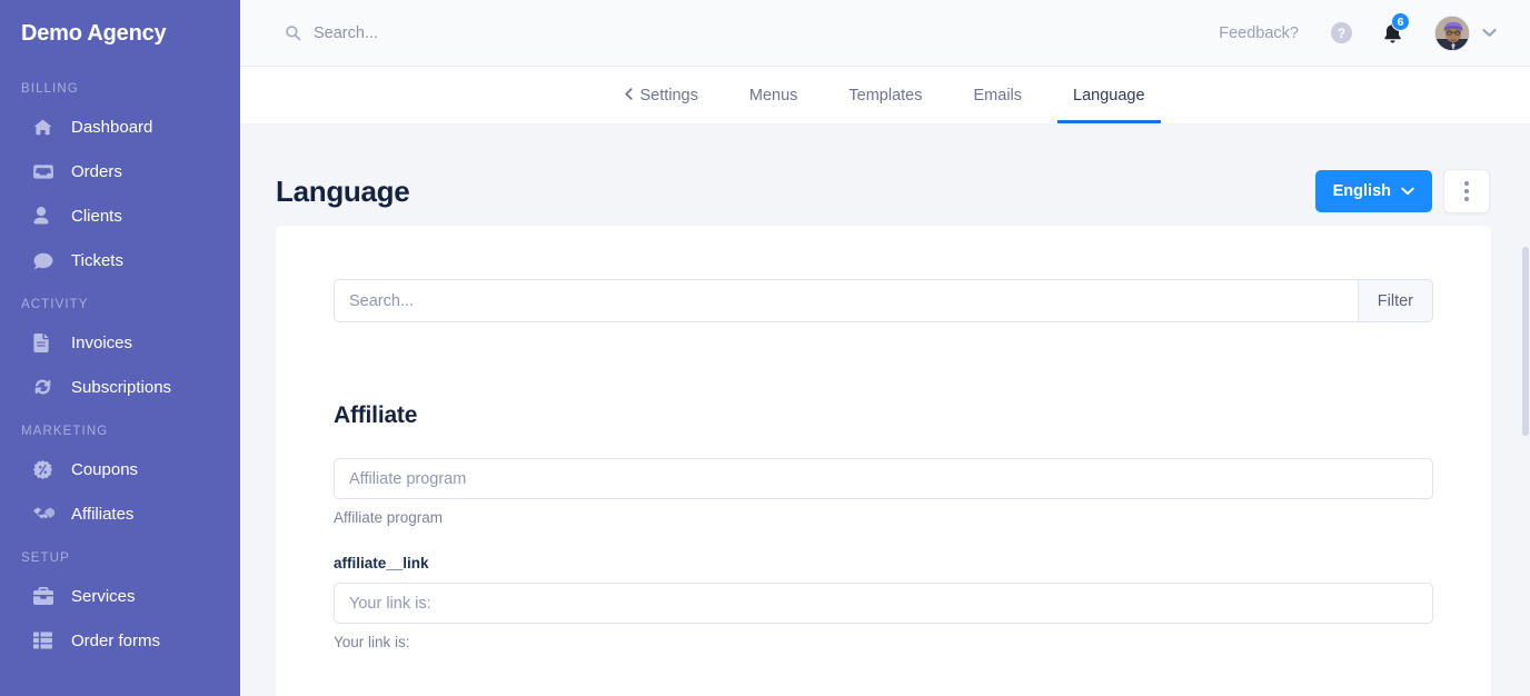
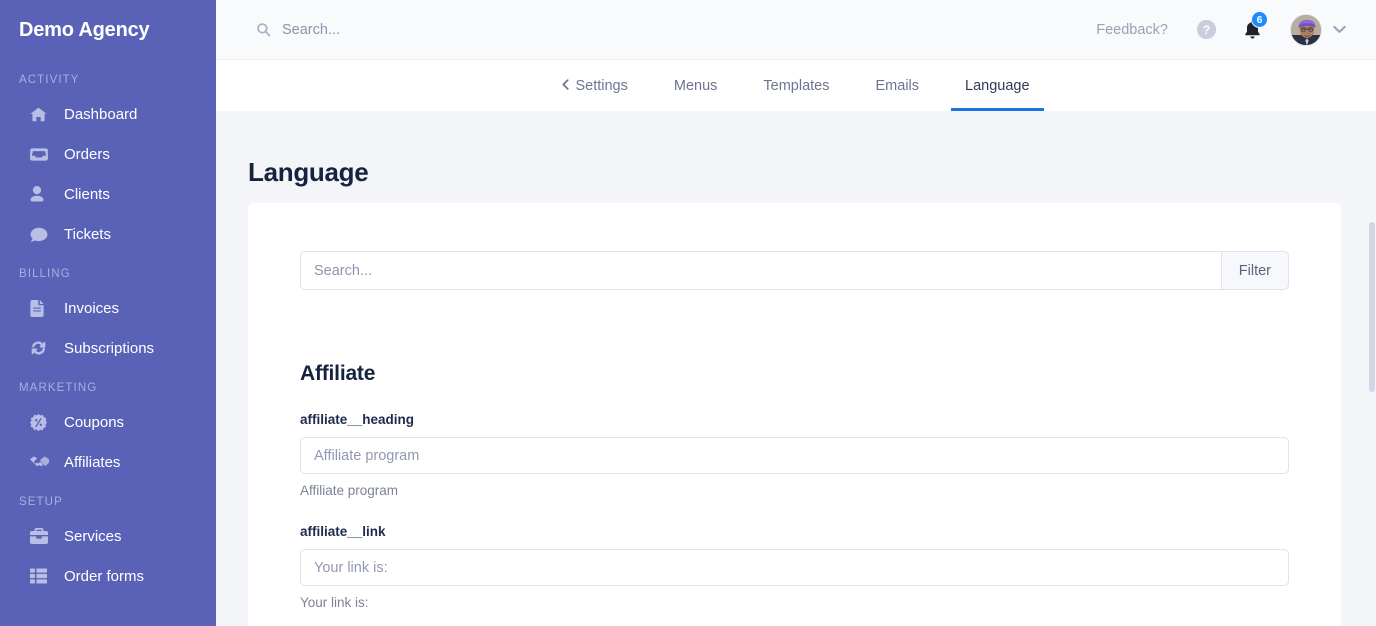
  Demo Agency
- BILLING
+ ACTIVITY
  Dashboard
  Orders
  Clients
  Tickets
- ACTIVITY
+ BILLING
  Invoices
  Subscriptions
  MARKETING
  Coupons
  Affiliates
  SETUP
  Services
  Order forms
  Search...
  Feedback?
  ?
  6
  Settings
  Menus
  Templates
  Emails
  Language
  Language
- English
  Search...
  Filter
  Affiliate
+ affiliate__heading
  Affiliate program
  Affiliate program
  affiliate__link
  Your link is:
  Your link is:
